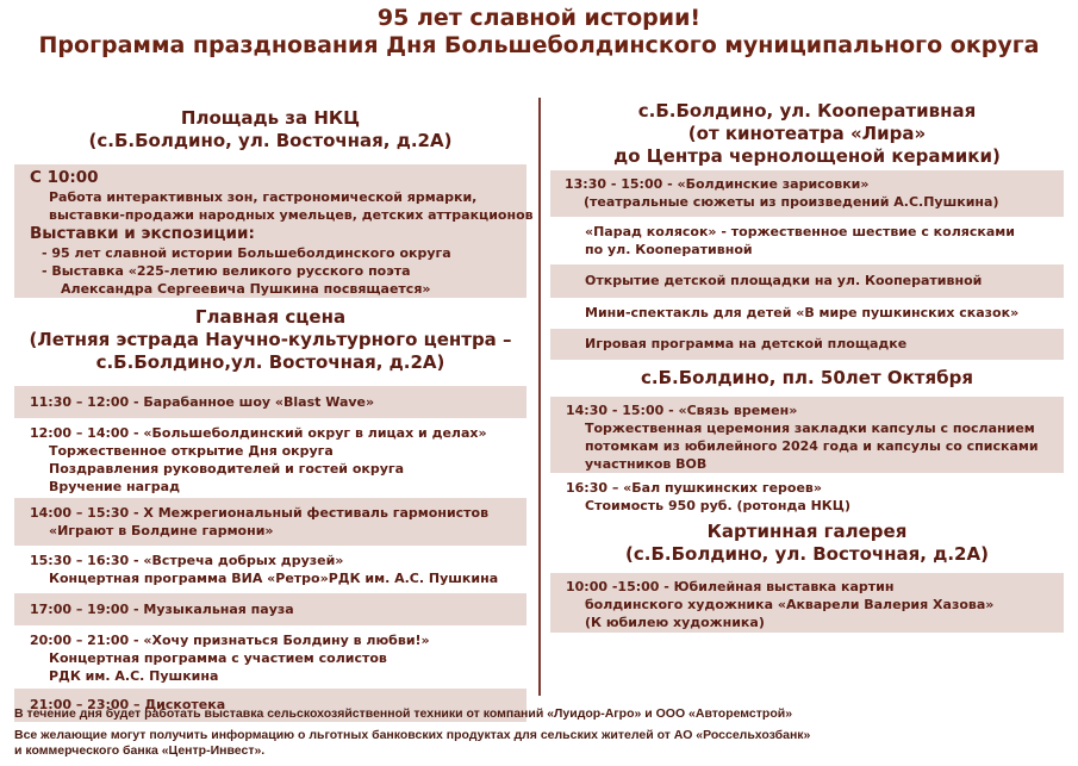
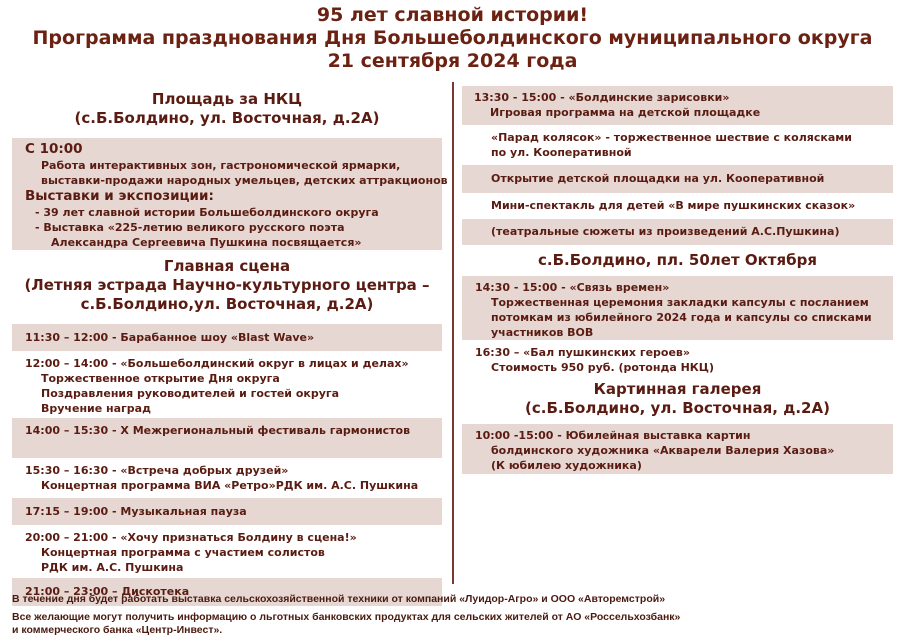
  95 лет славной истории!
  Программа празднования Дня Большеболдинского муниципального округа
+ 21 сентября 2024 года
  Площадь за НКЦ
  (с.Б.Болдино, ул. Восточная, д.2А)
  С 10:00
  Работа интерактивных зон, гастрономической ярмарки,
  выставки-продажи народных умельцев, детских аттракционов
  Выставки и экспозиции:
- - 95 лет славной истории Большеболдинского округа
+ - 39 лет славной истории Большеболдинского округа
  - Выставка «225-летию великого русского поэта
  Александра Сергеевича Пушкина посвящается»
  Главная сцена
  (Летняя эстрада Научно-культурного центра –
  с.Б.Болдино,ул. Восточная, д.2А)
  11:30 – 12:00 - Барабанное шоу «Blast Wave»
  12:00 – 14:00 - «Большеболдинский округ в лицах и делах»
  Торжественное открытие Дня округа
  Поздравления руководителей и гостей округа
  Вручение наград
  14:00 – 15:30 - X Межрегиональный фестиваль гармонистов
- «Играют в Болдине гармони»
  15:30 – 16:30 - «Встреча добрых друзей»
  Концертная программа ВИА «Ретро»РДК им. А.С. Пушкина
- 17:00 – 19:00 - Музыкальная пауза
+ 17:15 – 19:00 - Музыкальная пауза
- 20:00 – 21:00 - «Хочу признаться Болдину в любви!»
+ 20:00 – 21:00 - «Хочу признаться Болдину в сцена!»
  Концертная программа с участием солистов
  РДК им. А.С. Пушкина
  21:00 – 23:00 – Дискотека
- с.Б.Болдино, ул. Кооперативная
- (от кинотеатра «Лира»
- до Центра чернолощеной керамики)
  13:30 - 15:00 - «Болдинские зарисовки»
- (театральные сюжеты из произведений А.С.Пушкина)
+ Игровая программа на детской площадке
  «Парад колясок» - торжественное шествие с колясками
  по ул. Кооперативной
  Открытие детской площадки на ул. Кооперативной
  Мини-спектакль для детей «В мире пушкинских сказок»
- Игровая программа на детской площадке
+ (театральные сюжеты из произведений А.С.Пушкина)
  с.Б.Болдино, пл. 50лет Октября
  14:30 - 15:00 - «Связь времен»
  Торжественная церемония закладки капсулы с посланием
  потомкам из юбилейного 2024 года и капсулы со списками
  участников ВОВ
  16:30 – «Бал пушкинских героев»
  Стоимость 950 руб. (ротонда НКЦ)
  Картинная галерея
  (с.Б.Болдино, ул. Восточная, д.2А)
  10:00 -15:00 - Юбилейная выставка картин
  болдинского художника «Акварели Валерия Хазова»
  (К юбилею художника)
  В течение дня будет работать выставка сельскохозяйственной техники от компаний «Луидор-Агро» и ООО «Авторемстрой»
  Все желающие могут получить информацию о льготных банковских продуктах для сельских жителей от АО «Россельхозбанк»
  и коммерческого банка «Центр-Инвест».
